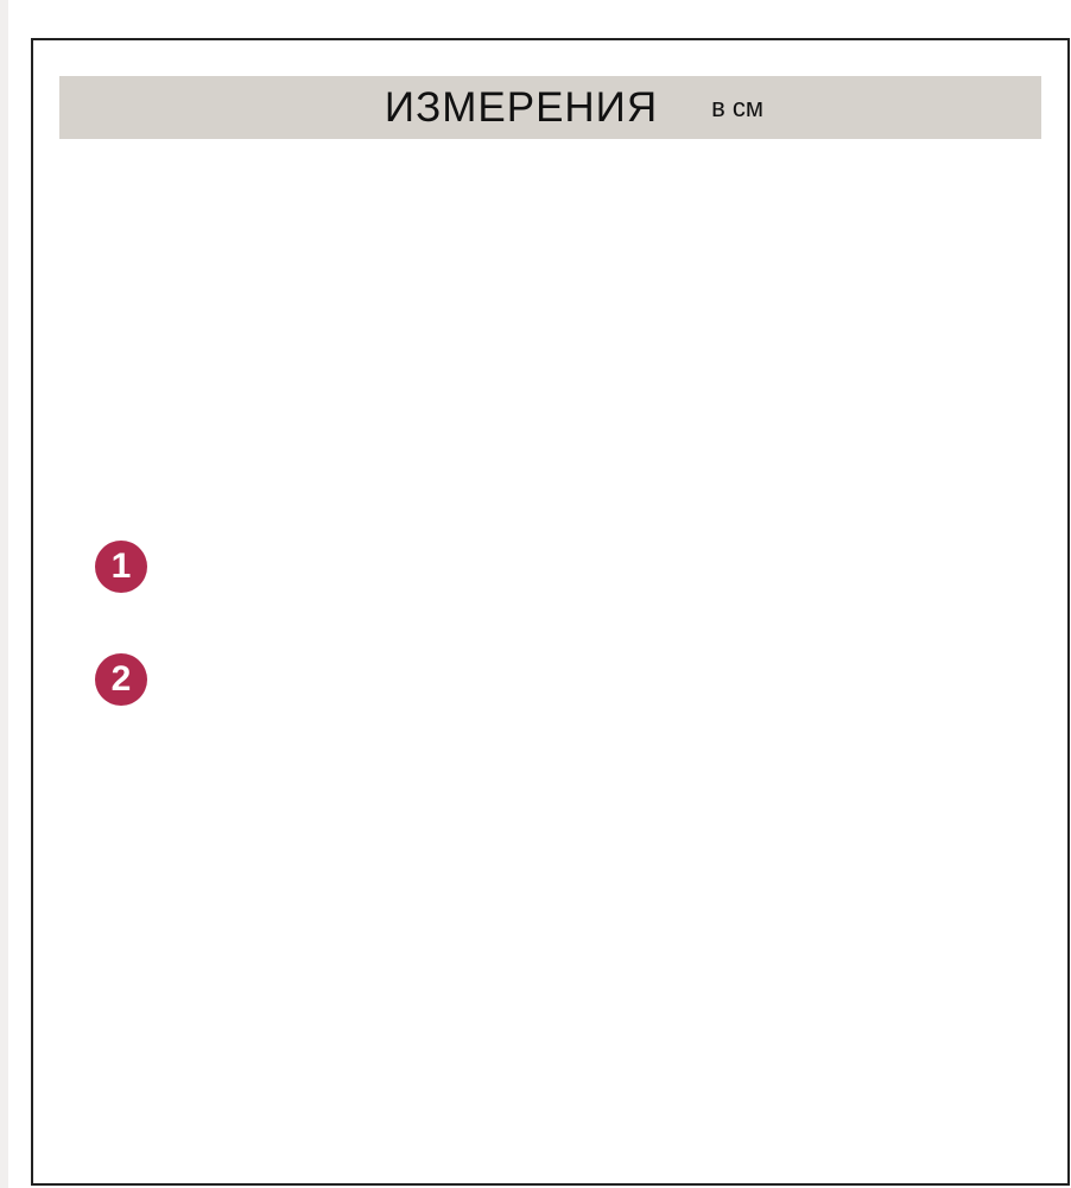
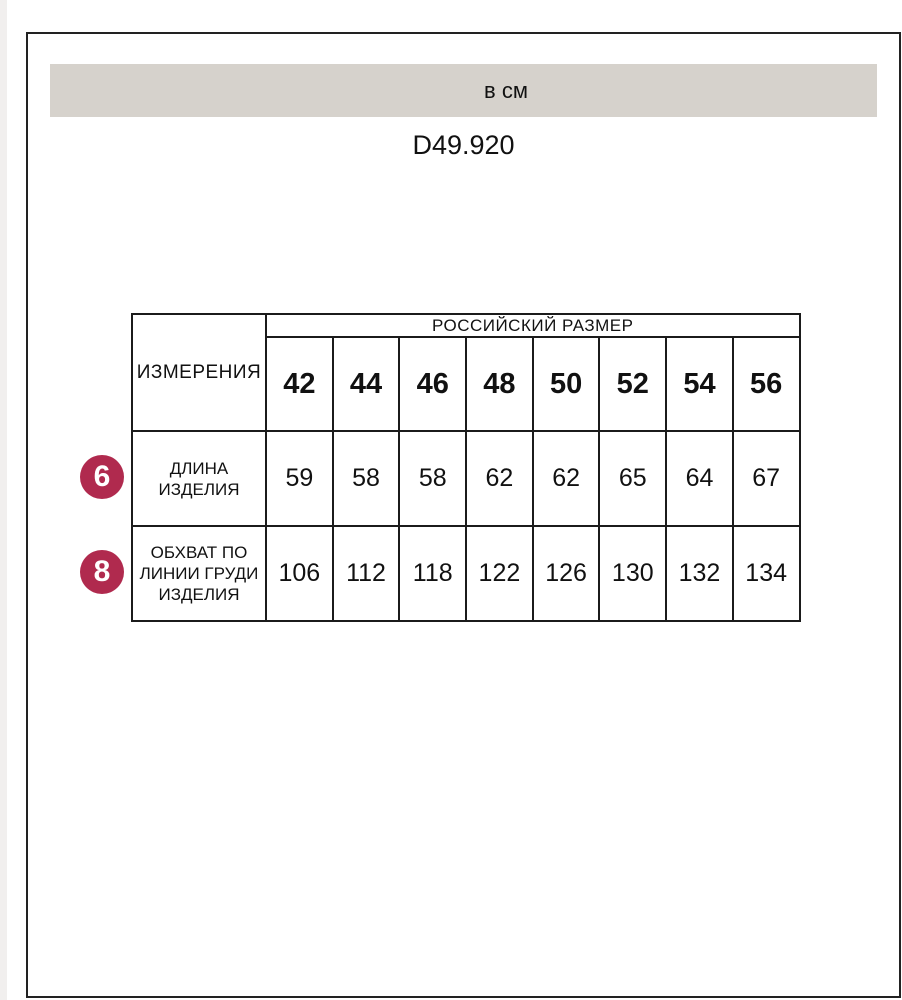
- ИЗМЕРЕНИЯ
  в см
+ D49.920
+ ИЗМЕРЕНИЯ	РОССИЙСКИЙ РАЗМЕР
+ 42	44	46	48	50	52	54	56
+ ДЛИНА ИЗДЕЛИЯ	59	58	58	62	62	65	64	67
+ ОБХВАТ ПО ЛИНИИ ГРУДИ ИЗДЕЛИЯ	106	112	118	122	126	130	132	134
- 1
+ 6
- 2
+ 8
